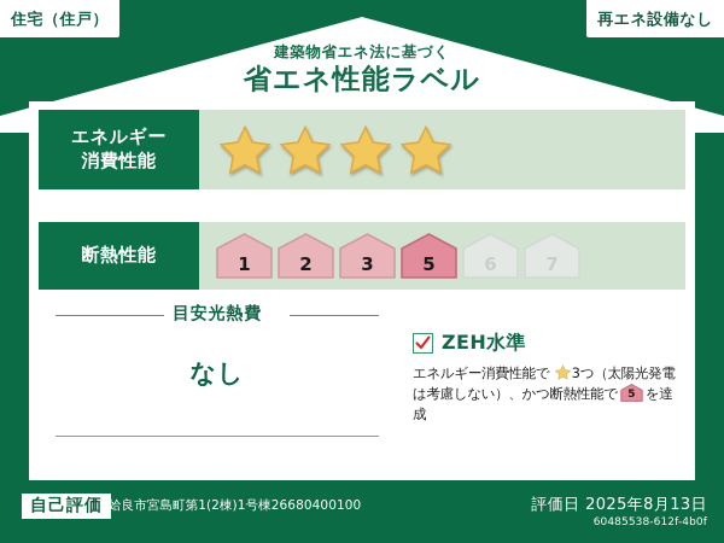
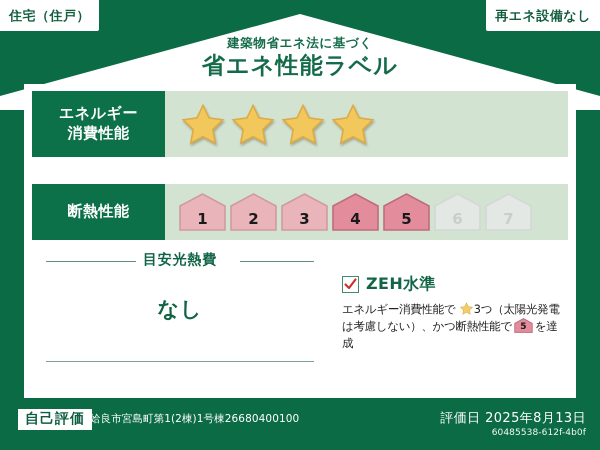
  建築物省エネ法に基づく
  省エネ性能ラベル
  住宅（住戸）
  再エネ設備なし
  エネルギー
  消費性能
  断熱性能
  1
  2
  3
+ 4
  5
  6
  7
  目安光熱費
  なし
  ZEH水準
  エネルギー消費性能で 3つ（太陽光発電は考慮しない）、かつ断熱性能で
  5
  を達成
  自己評価
  姶良市宮島町第1(2棟)1号棟26680400100
  評価日 2025年8月13日
  60485538-612f-4b0f
